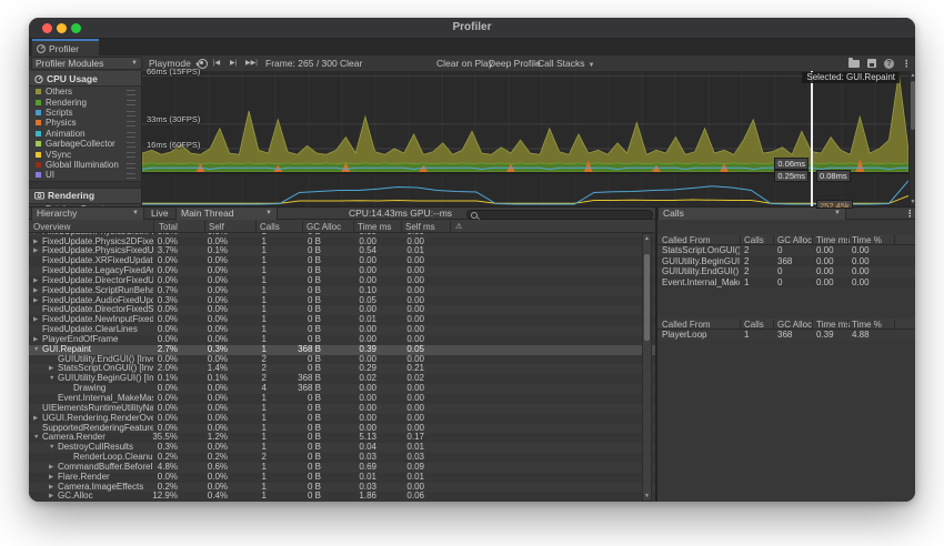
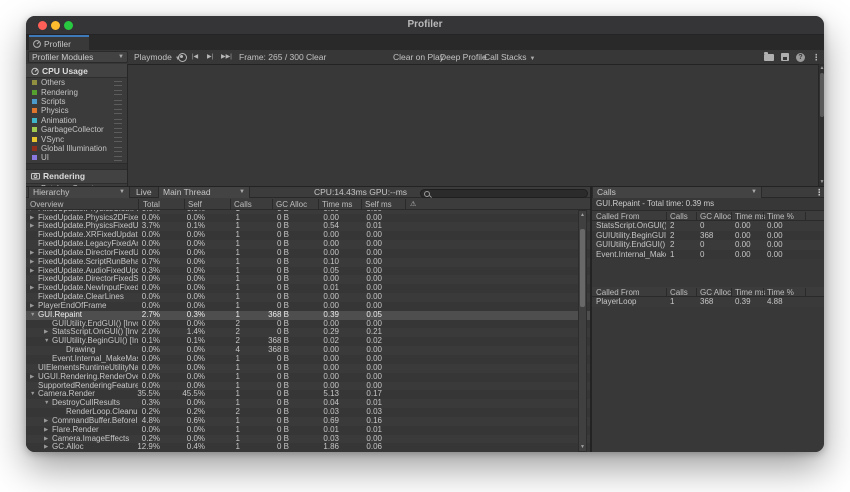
  Profiler
  Profiler
  Profiler Modules
  Playmode
  Frame: 265 / 300
  Clear
  Clear on Play
  Deep Profile
  Call Stacks
  ⋮
  CPU Usage
  Others
  Rendering
  Scripts
  Physics
  Animation
  GarbageCollector
  VSync
  Global Illumination
  UI
  Rendering
- 66ms (15FPS)
- 33ms (30FPS)
- 16ms (60FPS)
- Selected: GUI.Repaint
- 0.06ms
- 0.25ms
- 0.08ms
- 252.45k
  Hierarchy
  Live
  Main Thread
  CPU:14.43ms GPU:--ms
  Calls
  ⋮
  Overview
  Total
  Self
  Calls
  GC Alloc
  Time ms
  Self ms
  FixedUpdate.Physics2DFixe
  0.0%
  0.0%
  1
  0 B
  0.00
  0.00
  FixedUpdate.PhysicsFixedU
  3.7%
  0.1%
  1
  0 B
  0.54
  0.01
  FixedUpdate.XRFixedUpdat
  0.0%
  0.0%
  1
  0 B
  0.00
  0.00
  0.0%
  0.0%
  1
  0 B
  0.00
  0.00
  FixedUpdate.DirectorFixedU
  0.0%
  0.0%
  1
  0 B
  0.00
  0.00
  0.7%
  0.0%
  1
  0 B
  0.10
  0.00
  FixedUpdate.AudioFixedUp
  0.3%
  0.0%
  1
  0 B
  0.05
  0.00
  FixedUpdate.DirectorFixedS
  0.0%
  0.0%
  1
  0 B
  0.00
  0.00
  FixedUpdate.NewInputFixed
  0.0%
  0.0%
  1
  0 B
  0.01
  0.00
  FixedUpdate.ClearLines
  0.0%
  0.0%
  1
  0 B
  0.00
  0.00
  PlayerEndOfFrame
  0.0%
  0.0%
  1
  0 B
  0.00
  0.00
  GUI.Repaint
  2.7%
  0.3%
  1
  368 B
  0.39
  0.05
  GUIUtility.EndGUI() [Inv
  0.0%
  0.0%
  2
  0 B
  0.00
  0.00
  StatsScript.OnGUI() [Inv
  2.0%
  1.4%
  2
  0 B
  0.29
  0.21
  GUIUtility.BeginGUI() [In
  0.1%
  0.1%
  2
  368 B
  0.02
  0.02
  Drawing
  0.0%
  0.0%
  4
  368 B
  0.00
  0.00
  0.0%
  0.0%
  1
  0 B
  0.00
  0.00
  UIElementsRuntimeUtilityNa
  0.0%
  0.0%
  1
  0 B
  0.00
  0.00
  UGUI.Rendering.RenderOv
  0.0%
  0.0%
  1
  0 B
  0.00
  0.00
  SupportedRenderingFeature
  0.0%
  0.0%
  1
  0 B
  0.00
  0.00
  Camera.Render
  35.5%
- 1.2%
+ 45.5%
  1
  0 B
  5.13
  0.17
  DestroyCullResults
  0.3%
  0.0%
  1
  0 B
  0.04
  0.01
  0.2%
  0.2%
  2
  0 B
  0.03
  0.03
  4.8%
  0.6%
  1
  0 B
  0.69
- 0.09
+ 0.16
  Flare.Render
  0.0%
  0.0%
  1
  0 B
  0.01
  0.01
  Camera.ImageEffects
  0.2%
  0.0%
  1
  0 B
  0.03
  0.00
  GC.Alloc
  12.9%
  0.4%
  1
  0 B
  1.86
  0.06
+ GUI.Repaint - Total time: 0.39 ms
  Called From
  Calls
  GC Alloc
  Time m
  Time %
  StatsScript.OnGUI()
  2
  0
  0.00
  0.00
  2
  368
  0.00
  0.00
  GUIUtility.EndGUI()
  2
  0
  0.00
  0.00
  1
  0
  0.00
  0.00
  Called From
  Calls
  GC Alloc
  Time m
  Time %
  PlayerLoop
  1
  368
  0.39
  4.88
